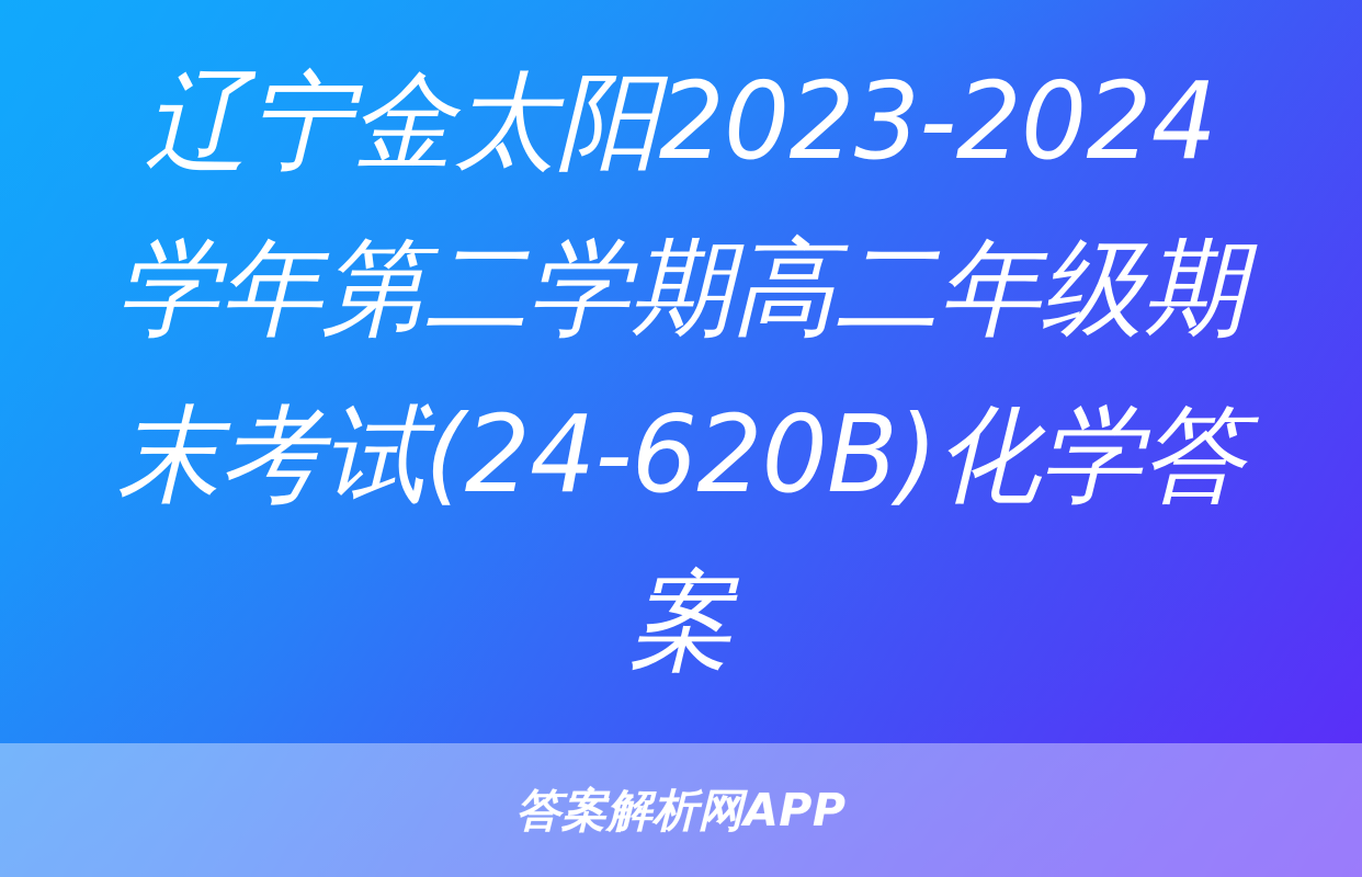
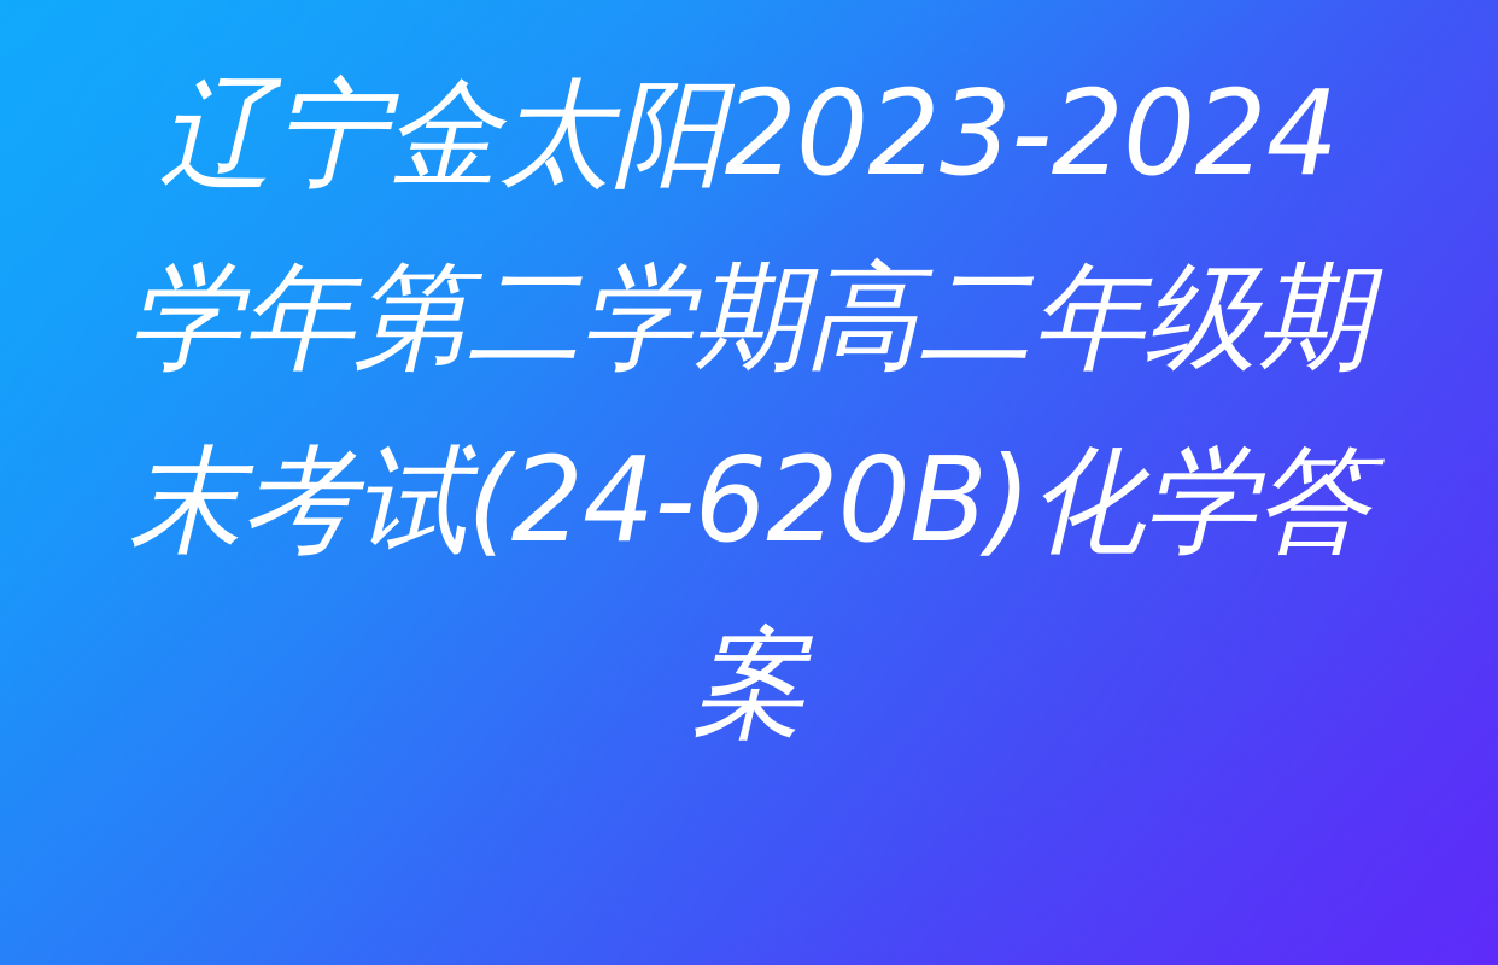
  辽宁金太阳2023-2024学年第二学期高二年级期末考试(24-620B)化学答案
- 答案解析网APP
